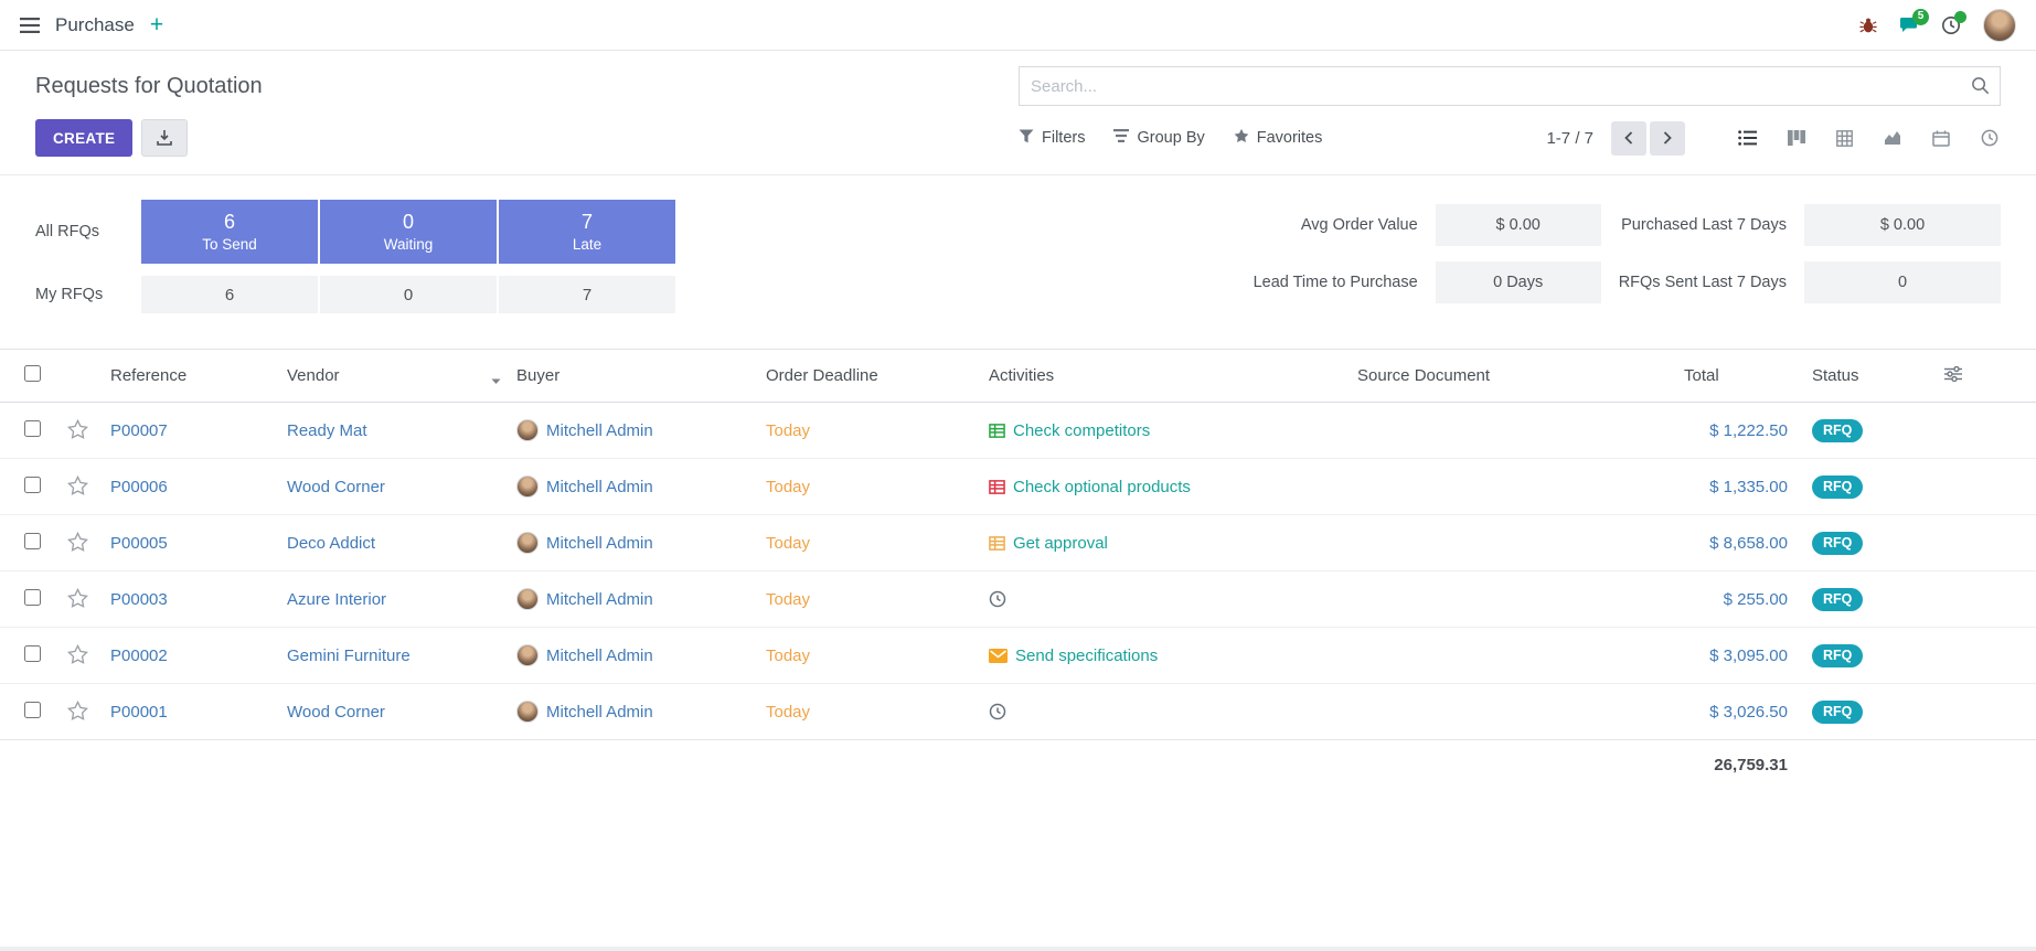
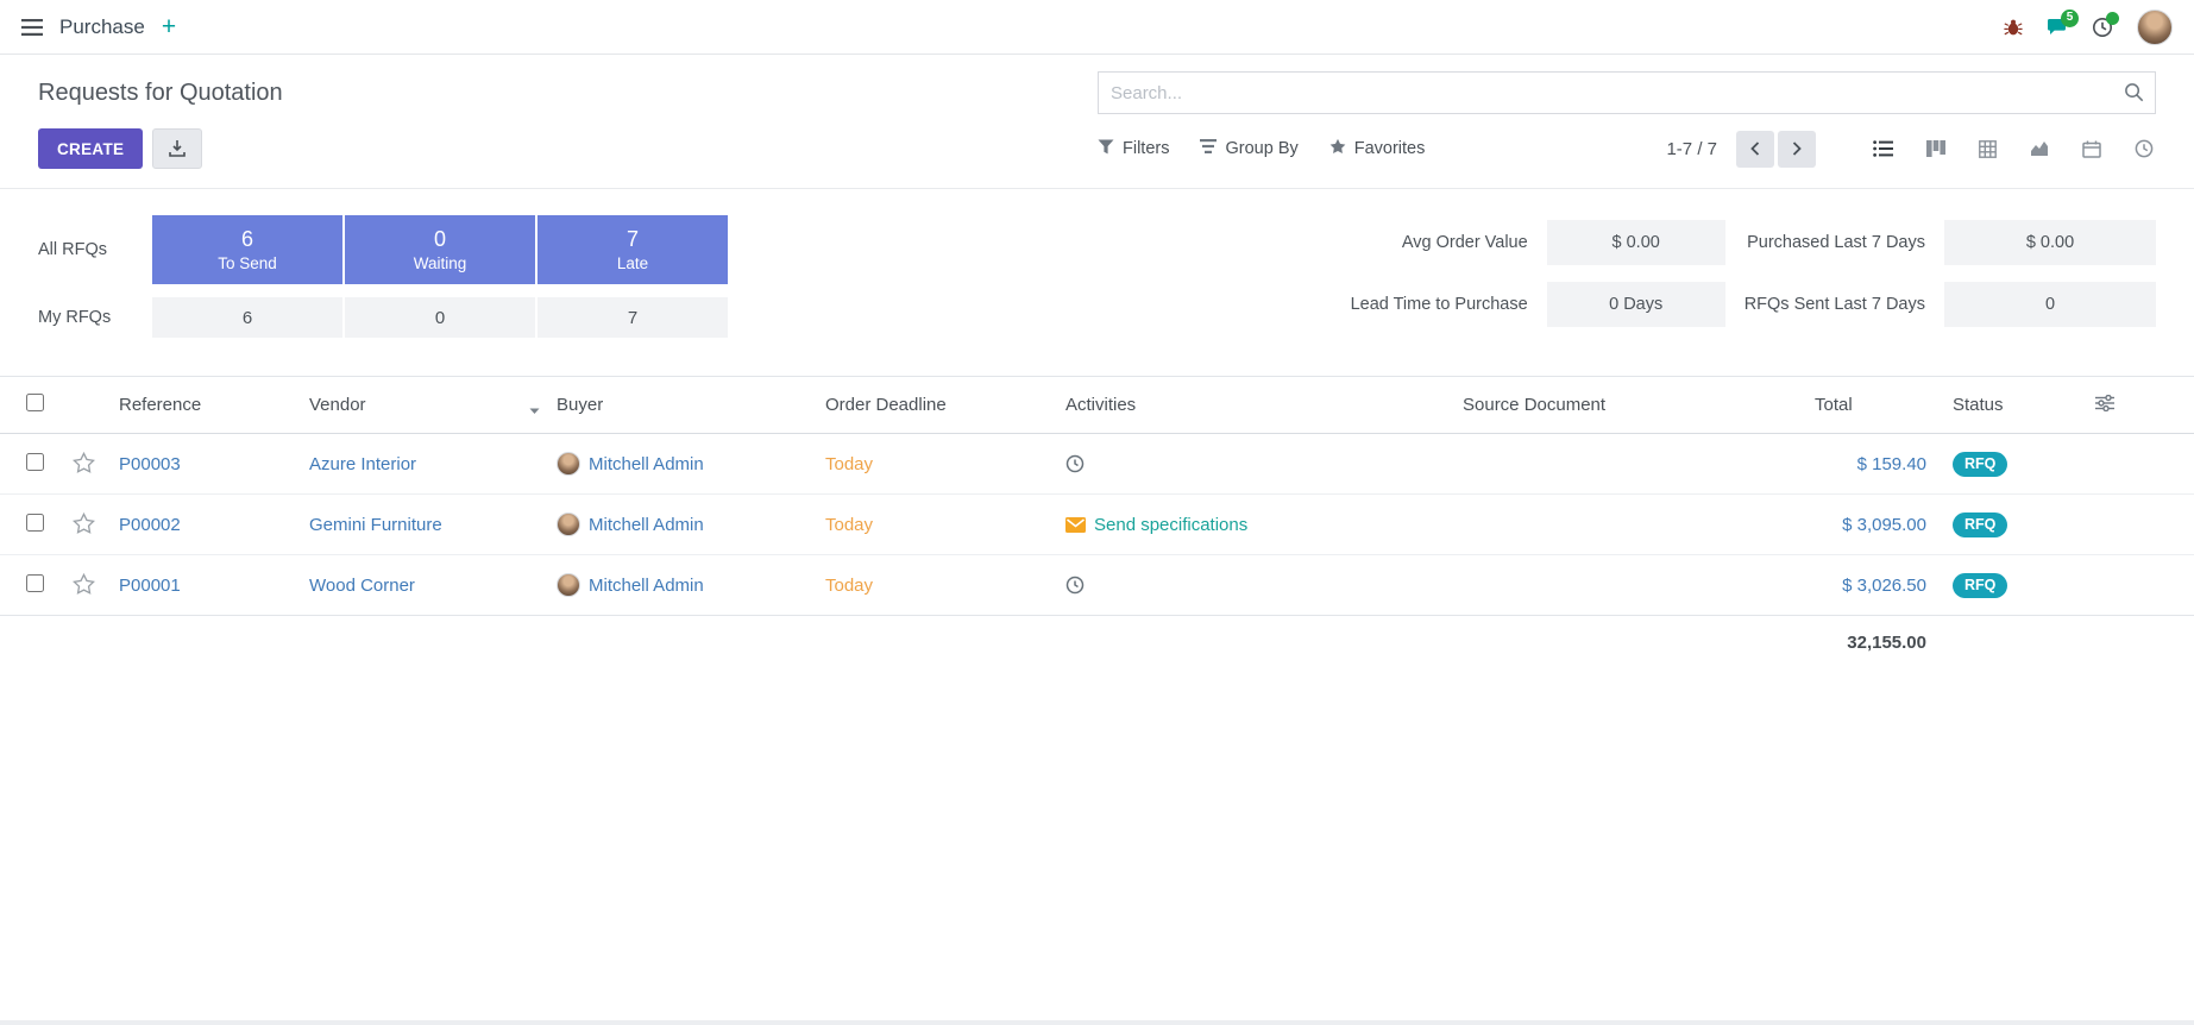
  Purchase
  +
  5
  Requests for Quotation
  Search...
  CREATE
  Filters
  Group By
  Favorites
  1-7 / 7
  All RFQs
  6
  To Send
  0
  Waiting
  7
  Late
  My RFQs
  6
  0
  7
  Avg Order Value
  $ 0.00
  Purchased Last 7 Days
  $ 0.00
  Lead Time to Purchase
  0 Days
  RFQs Sent Last 7 Days
  0
  		Reference	Vendor	Buyer	Order Deadline	Activities	Source Document	Total	Status
- 		P00007	Ready Mat	Mitchell Admin	Today	Check competitors		$ 1,222.50	RFQ
- 		P00006	Wood Corner	Mitchell Admin	Today	Check optional products		$ 1,335.00	RFQ
- 		P00005	Deco Addict	Mitchell Admin	Today	Get approval		$ 8,658.00	RFQ
- 		P00003	Azure Interior	Mitchell Admin	Today			$ 255.00	RFQ
+ 		P00003	Azure Interior	Mitchell Admin	Today			$ 159.40	RFQ
  		P00002	Gemini Furniture	Mitchell Admin	Today	Send specifications		$ 3,095.00	RFQ
  		P00001	Wood Corner	Mitchell Admin	Today			$ 3,026.50	RFQ
- 	26,759.31
+ 	32,155.00
